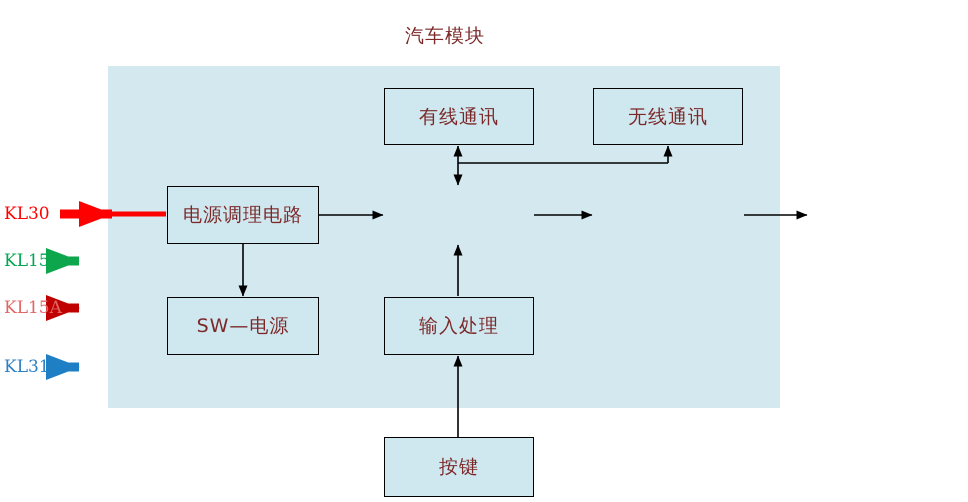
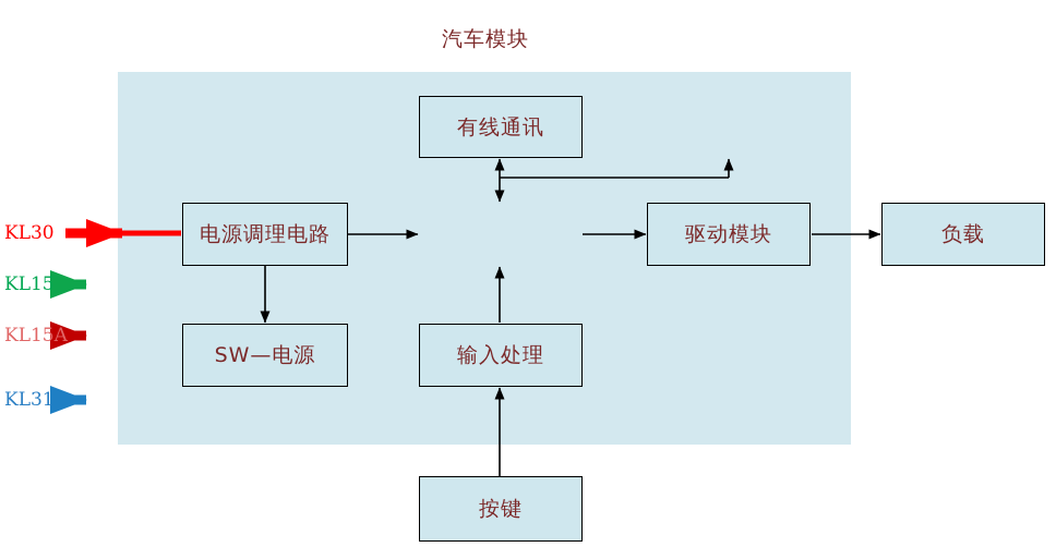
  汽车模块
  KL30
  KL15
  KL15A
  KL31
  有线通讯
- 无线通讯
  电源调理电路
+ 驱动模块
+ 负载
  SW—电源
  输入处理
  按键
